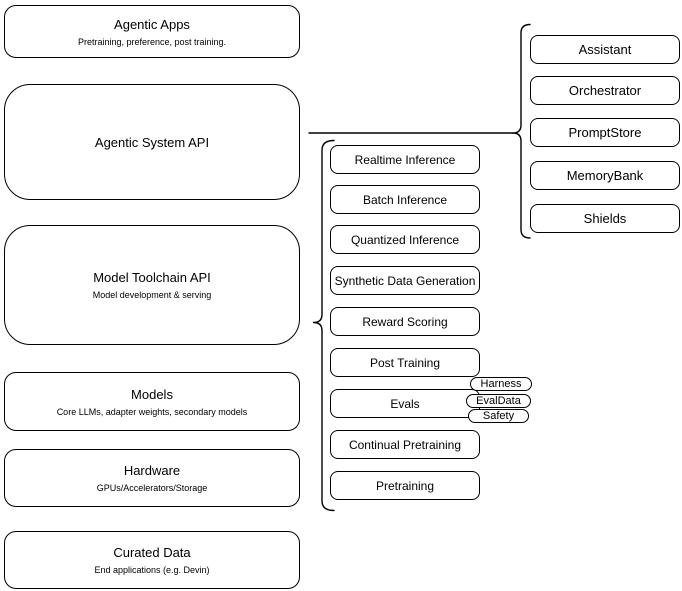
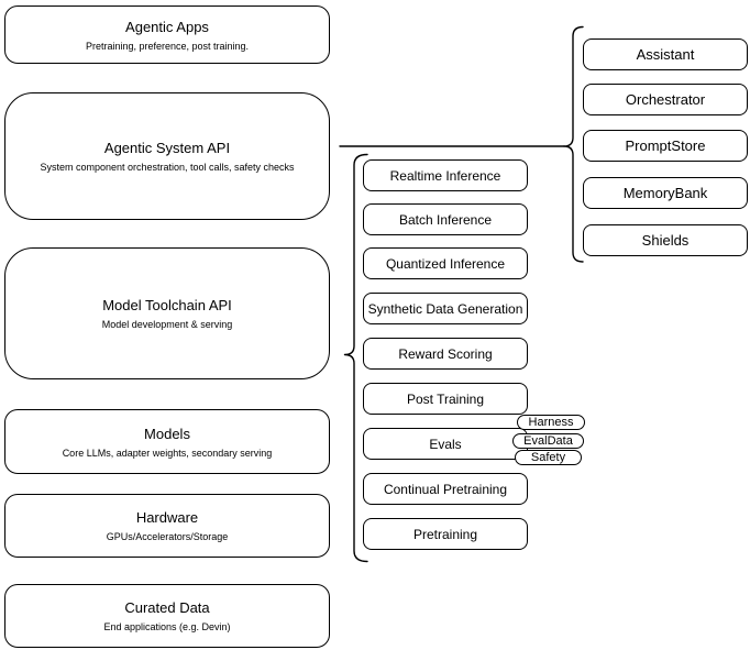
  Agentic Apps
  Pretraining, preference, post training.
  Agentic System API
+ System component orchestration, tool calls, safety checks
  Model Toolchain API
  Model development & serving
  Models
- Core LLMs, adapter weights, secondary models
+ Core LLMs, adapter weights, secondary serving
  Hardware
  GPUs/Accelerators/Storage
  Curated Data
  End applications (e.g. Devin)
  Realtime Inference
  Batch Inference
  Quantized Inference
  Synthetic Data Generation
  Reward Scoring
  Post Training
  Evals
  Continual Pretraining
  Pretraining
  Harness
  EvalData
  Safety
  Assistant
  Orchestrator
  PromptStore
  MemoryBank
  Shields
